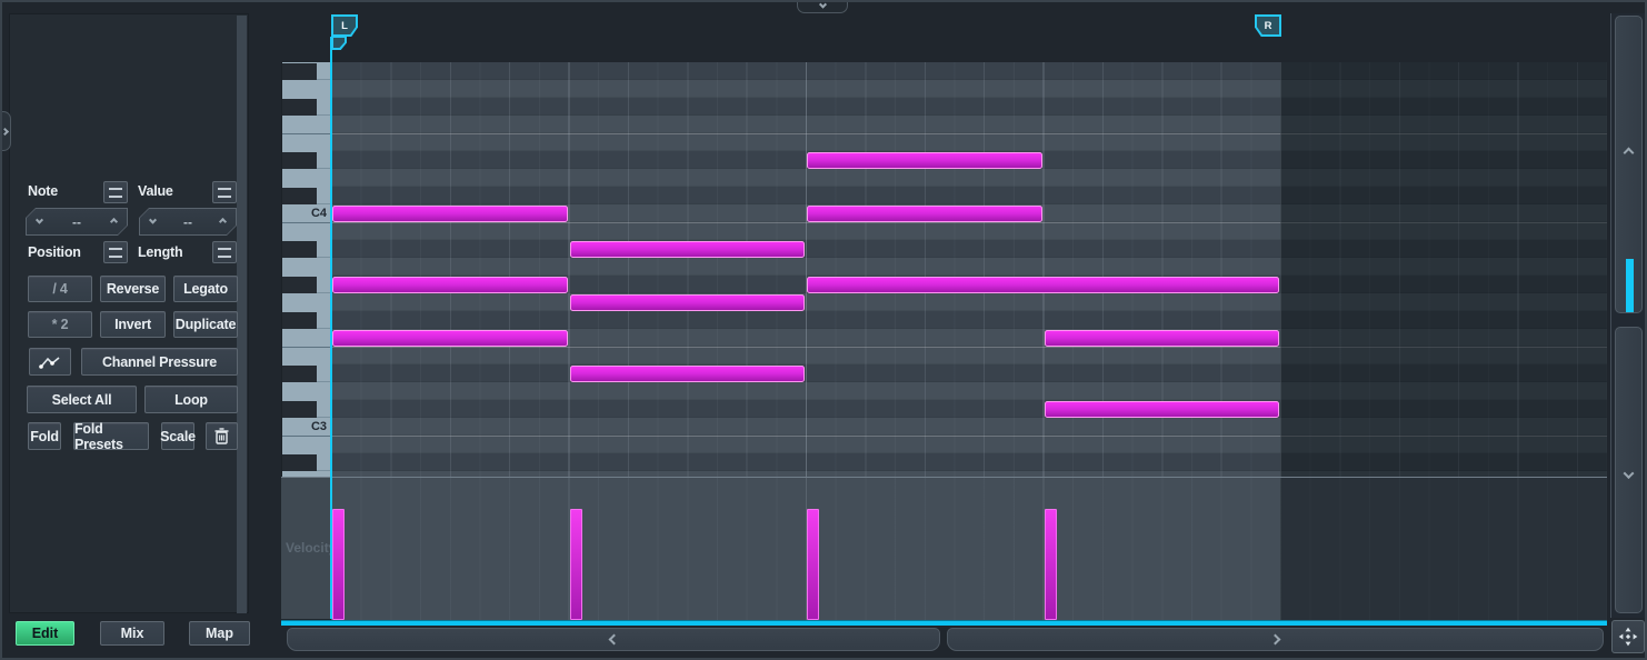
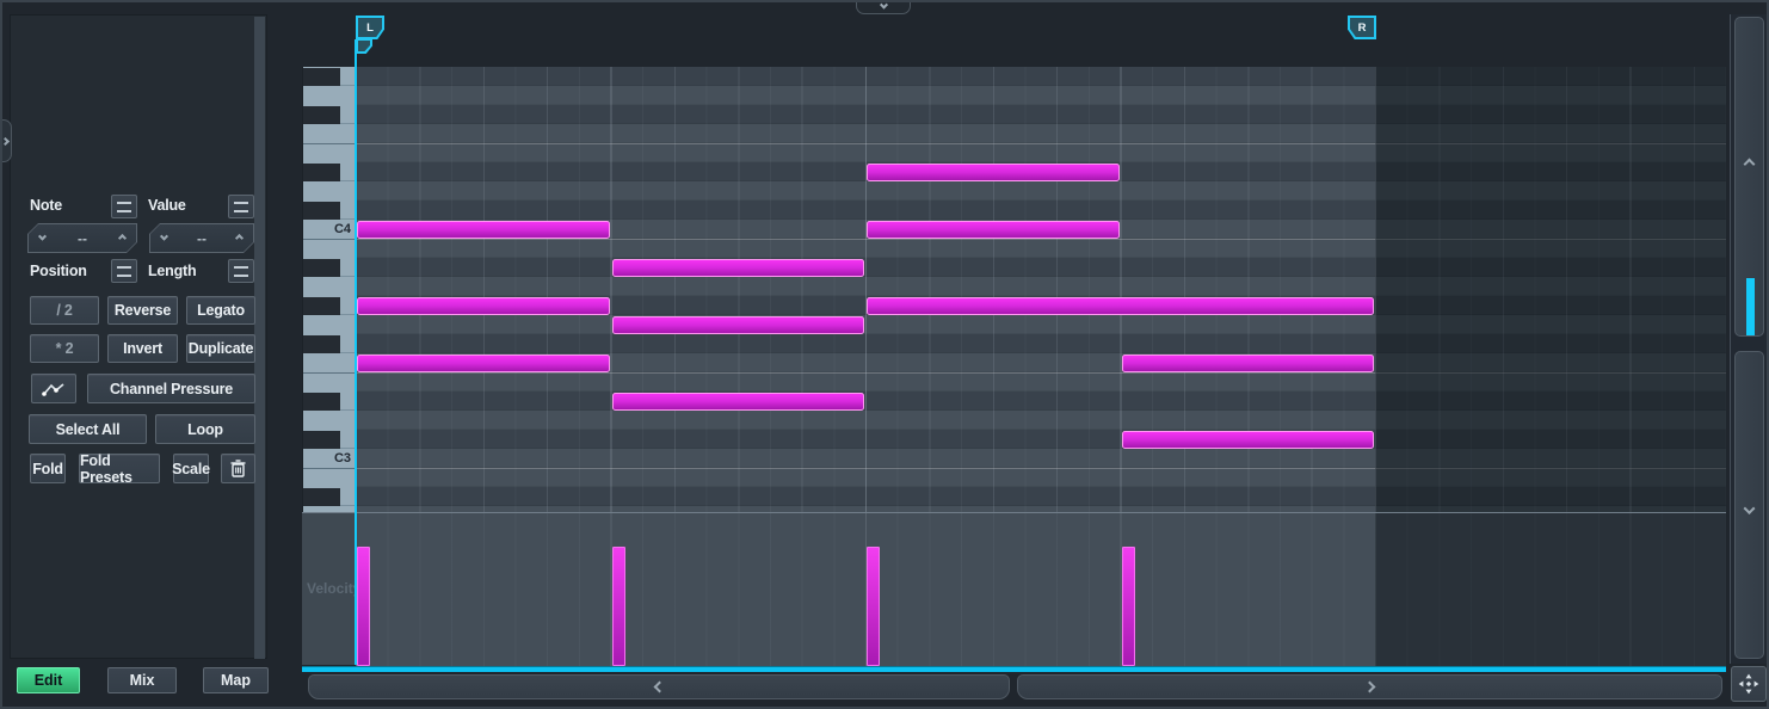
  Note
  Value
  --
  --
  Position
  Length
- / 4
+ / 2
  Reverse
  Legato
  * 2
  Invert
  Duplicate
  Channel Pressure
  Select All
  Loop
  Fold
  Fold Presets
  Scale
  Edit
  Mix
  Map
  L
  R
  C4
  C3
  Velocit
